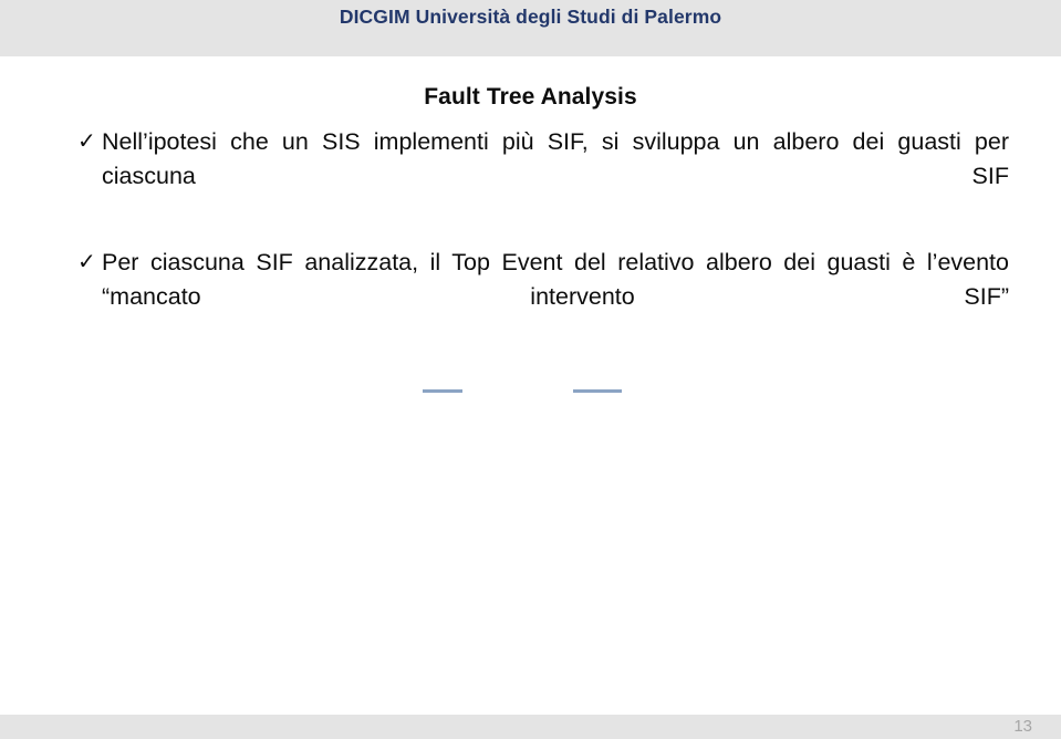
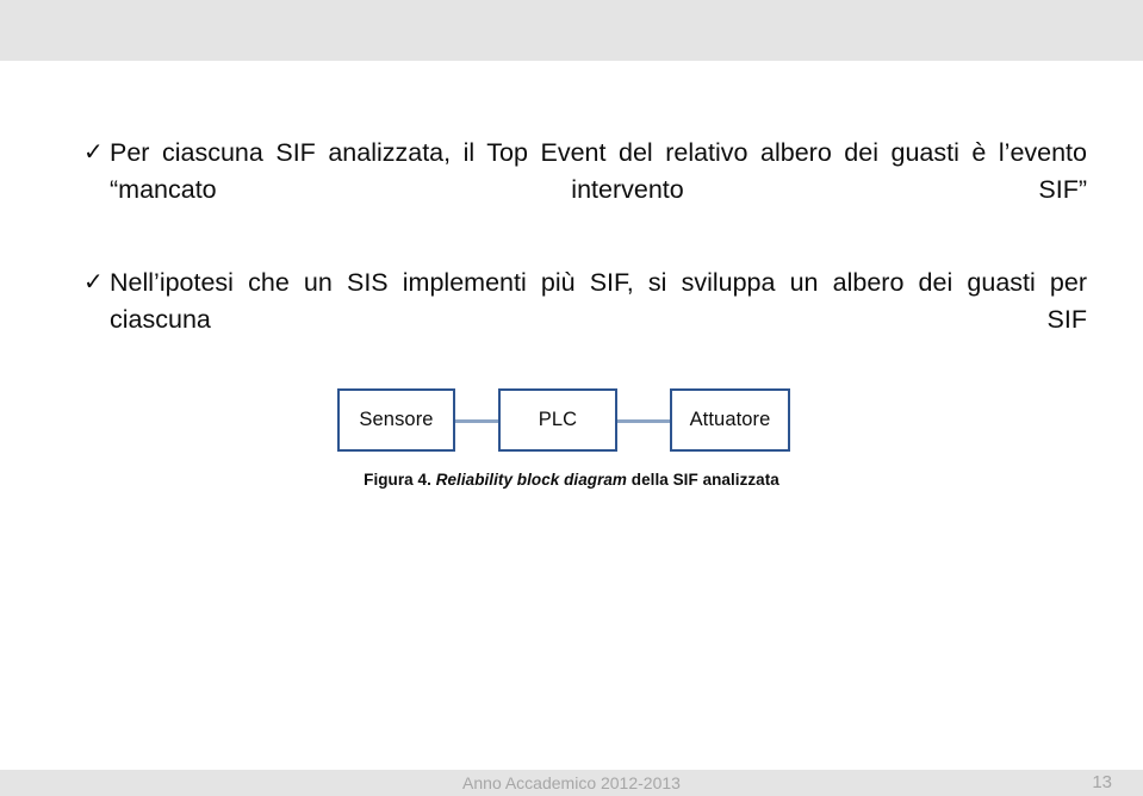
- DICGIM Università degli Studi di Palermo
- Fault Tree Analysis
  ✓
- Nell’ipotesi che un SIS implementi più SIF, si sviluppa un albero dei guasti per ciascuna SIF
+ Per ciascuna SIF analizzata, il Top Event del relativo albero dei guasti è l’evento “mancato intervento SIF”
  ✓
- Per ciascuna SIF analizzata, il Top Event del relativo albero dei guasti è l’evento “mancato intervento SIF”
+ Nell’ipotesi che un SIS implementi più SIF, si sviluppa un albero dei guasti per ciascuna SIF
+ Sensore
+ PLC
+ Attuatore
+ Figura 4. Reliability block diagram della SIF analizzata
+ Anno Accademico 2012-2013
  13
